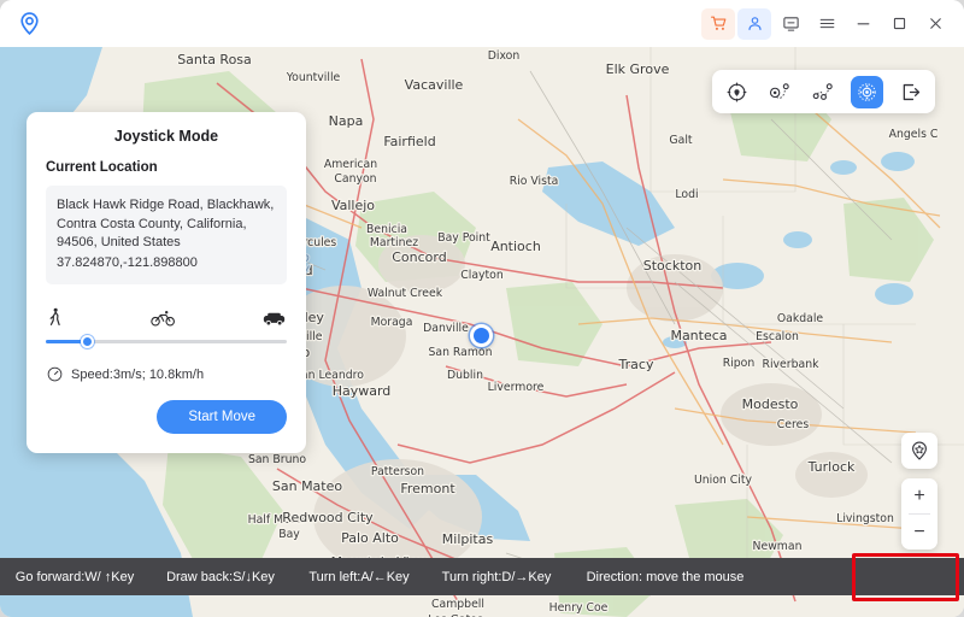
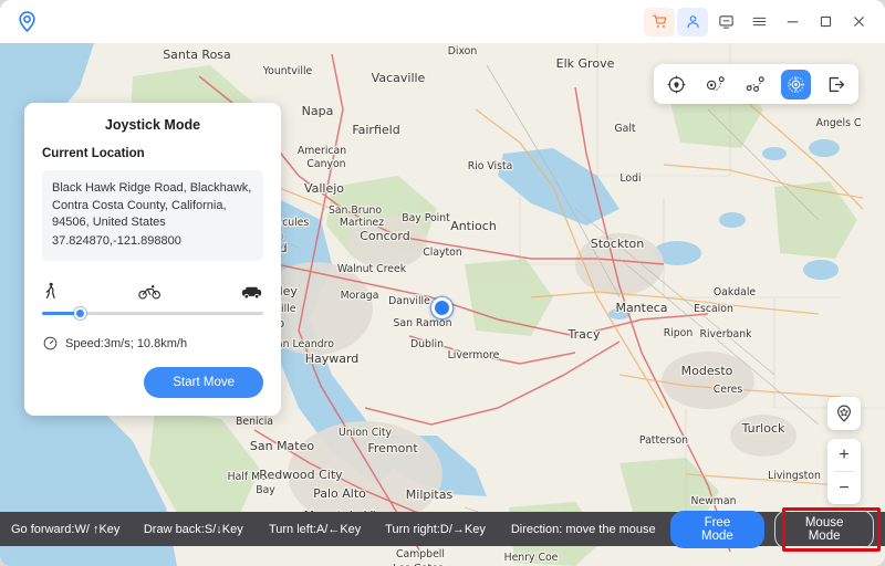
  Santa Rosa
  Yountville
  Napa
  Vacaville
  Dixon
  Fairfield
  American
  Canyon
  Vallejo
  Rio Vista
  Elk Grove
  Galt
  Lodi
  Angels C
- Benicia
+ San Bruno
  Martinez
  Bay Point
  Antioch
  Concord
  Clayton
  Walnut Creek
  Moraga
  Danville
  San Ramon
  n Leandro
  Dublin
  Livermore
  Tracy
  Stockton
  Manteca
  Escalon
  Ripon
  Riverbank
  Modesto
  Ceres
  Hayward
- San Bruno
+ Benicia
  San Mateo
- Patterson
+ Union City
  Fremont
  Half Moon
  Bay
  Redwood City
  Palo Alto
  Milpitas
  Campbell
- Union City
+ Patterson
  Turlock
  Livingston
  Newman
  Henry Coe
  Oakdale
  +
  −
  Joystick Mode
  Current Location
  Black Hawk Ridge Road, Blackhawk, Contra Costa County, California, 94506, United States
  37.824870,-121.898800
  Speed:3m/s; 10.8km/h
  Start Move
  Go forward:W/ ↑Key
  Draw back:S/↓Key
  Turn left:A/←Key
  Turn right:D/→Key
  Direction: move the mouse
+ Free Mode
+ Mouse Mode
